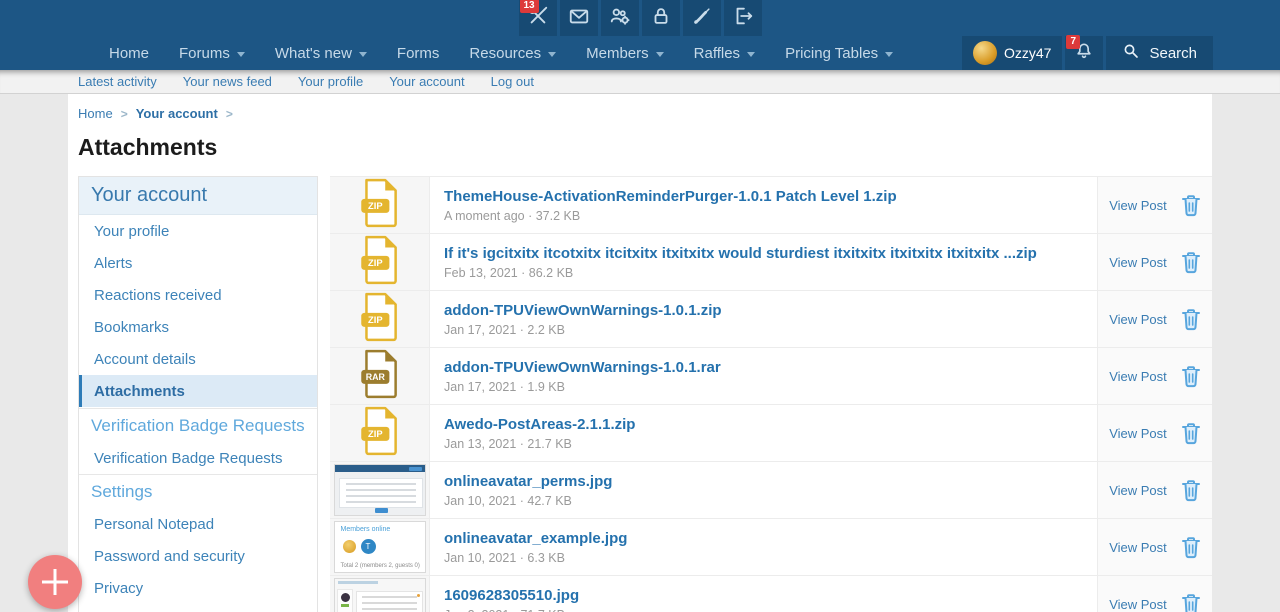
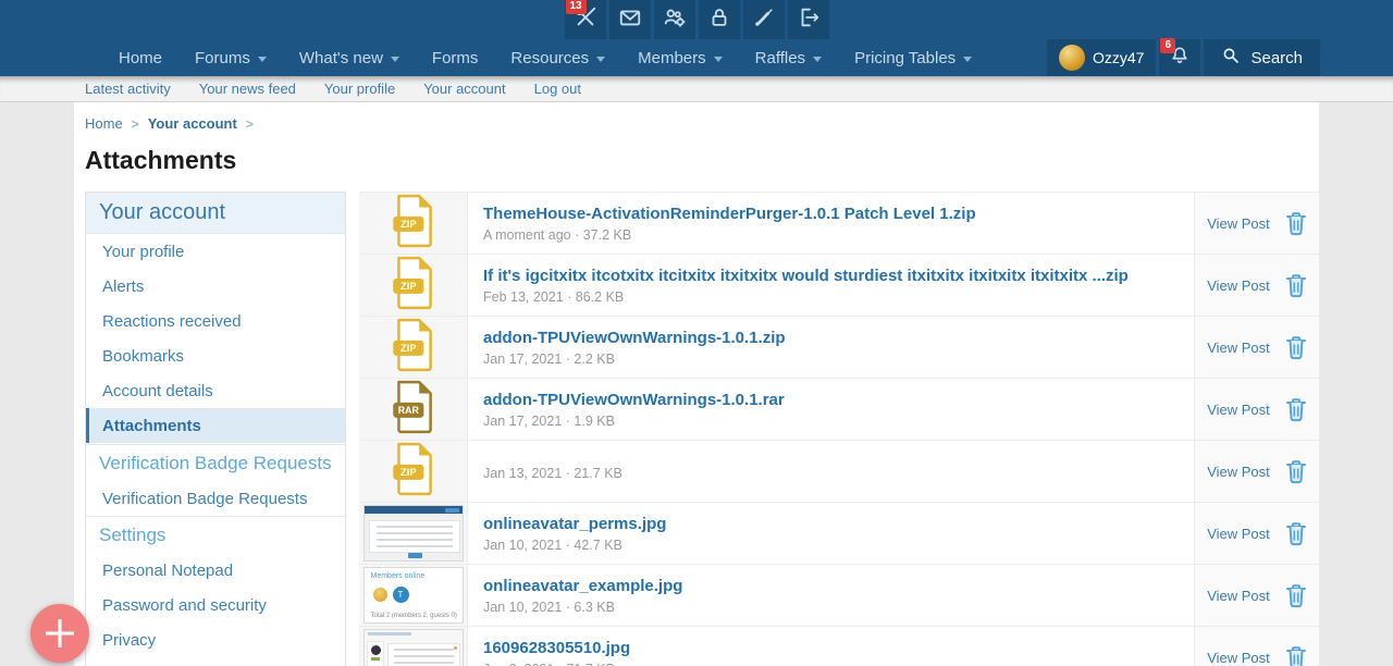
  13
  Home
  Forums
  What's new
  Forms
  Resources
  Members
  Raffles
  Pricing Tables
  Ozzy47
- 7
+ 6
  Search
  Latest activity
  Your news feed
  Your profile
  Your account
  Log out
  Home
  >
  Your account
  >
  Attachments
  Your account
  Your profile
  Alerts
  Reactions received
  Bookmarks
  Account details
  Attachments
  Verification Badge Requests
  Verification Badge Requests
  Settings
  Personal Notepad
  Password and security
  Privacy
  ZIP
  ThemeHouse-ActivationReminderPurger-1.0.1 Patch Level 1.zip
  A moment ago · 37.2 KB
  View Post
  ZIP
  If it's igcitxitx itcotxitx itcitxitx itxitxitx would sturdiest itxitxitx itxitxitx itxitxitx ...zip
  Feb 13, 2021 · 86.2 KB
  View Post
  ZIP
  addon-TPUViewOwnWarnings-1.0.1.zip
  Jan 17, 2021 · 2.2 KB
  View Post
  RAR
  addon-TPUViewOwnWarnings-1.0.1.rar
  Jan 17, 2021 · 1.9 KB
  View Post
  ZIP
- Awedo-PostAreas-2.1.1.zip
  Jan 13, 2021 · 21.7 KB
  View Post
  onlineavatar_perms.jpg
  Jan 10, 2021 · 42.7 KB
  View Post
  T
  onlineavatar_example.jpg
  Jan 10, 2021 · 6.3 KB
  View Post
  1609628305510.jpg
  View Post
